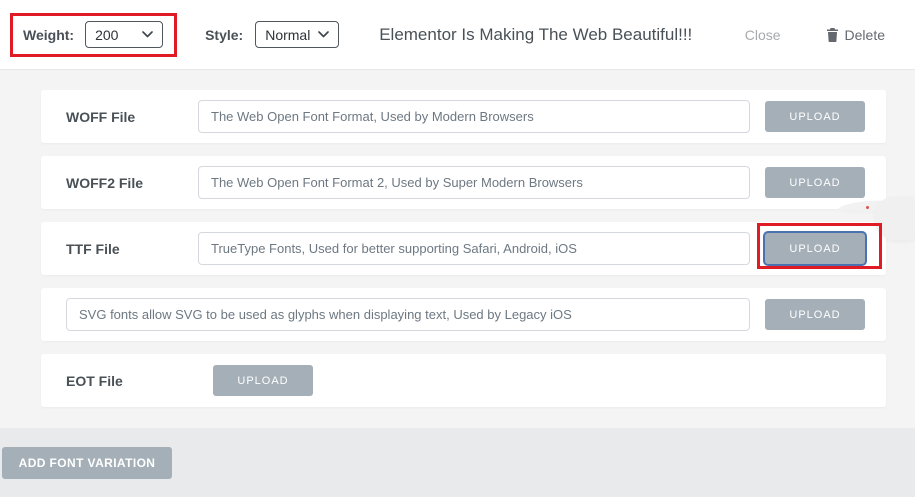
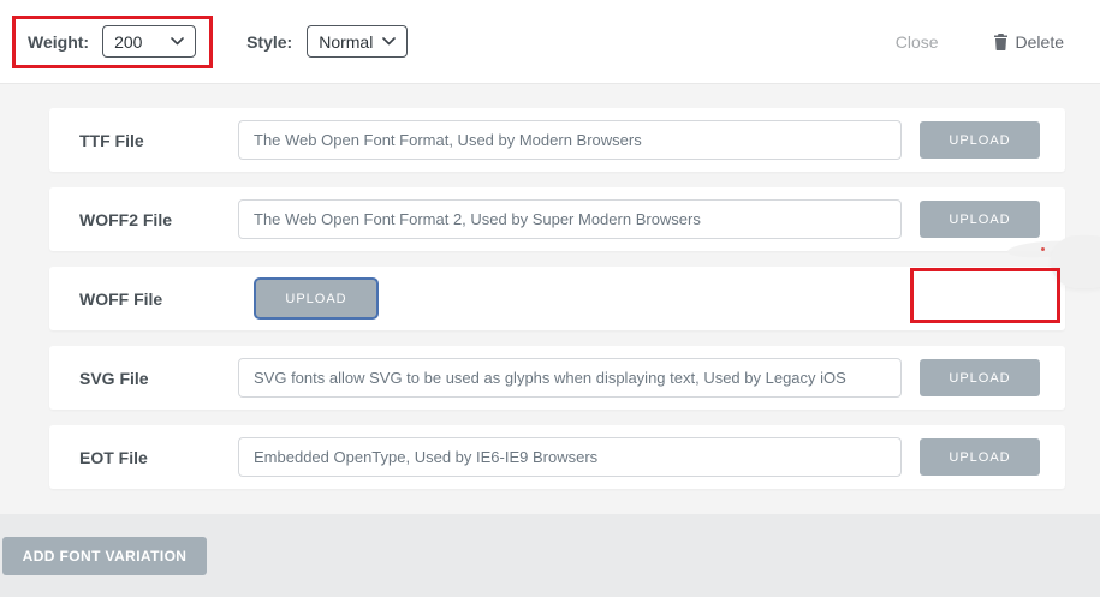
  Weight:
  200
  Style:
  Normal
- Elementor Is Making The Web Beautiful!!!
  Close
  Delete
- WOFF File
+ TTF File
  The Web Open Font Format, Used by Modern Browsers
  UPLOAD
  WOFF2 File
  The Web Open Font Format 2, Used by Super Modern Browsers
  UPLOAD
- TTF File
+ WOFF File
- TrueType Fonts, Used for better supporting Safari, Android, iOS
  UPLOAD
+ SVG File
  SVG fonts allow SVG to be used as glyphs when displaying text, Used by Legacy iOS
  UPLOAD
  EOT File
+ Embedded OpenType, Used by IE6-IE9 Browsers
  UPLOAD
  ADD FONT VARIATION
